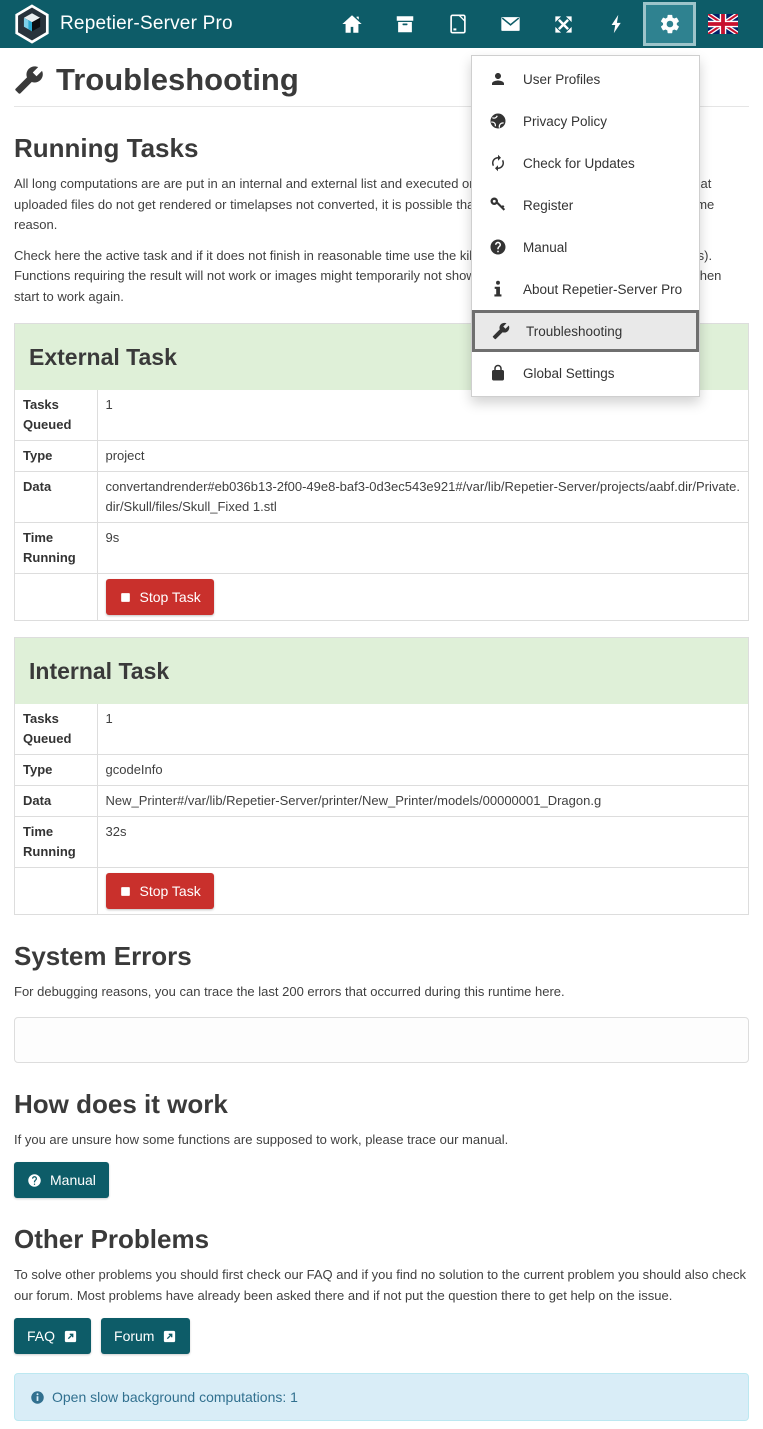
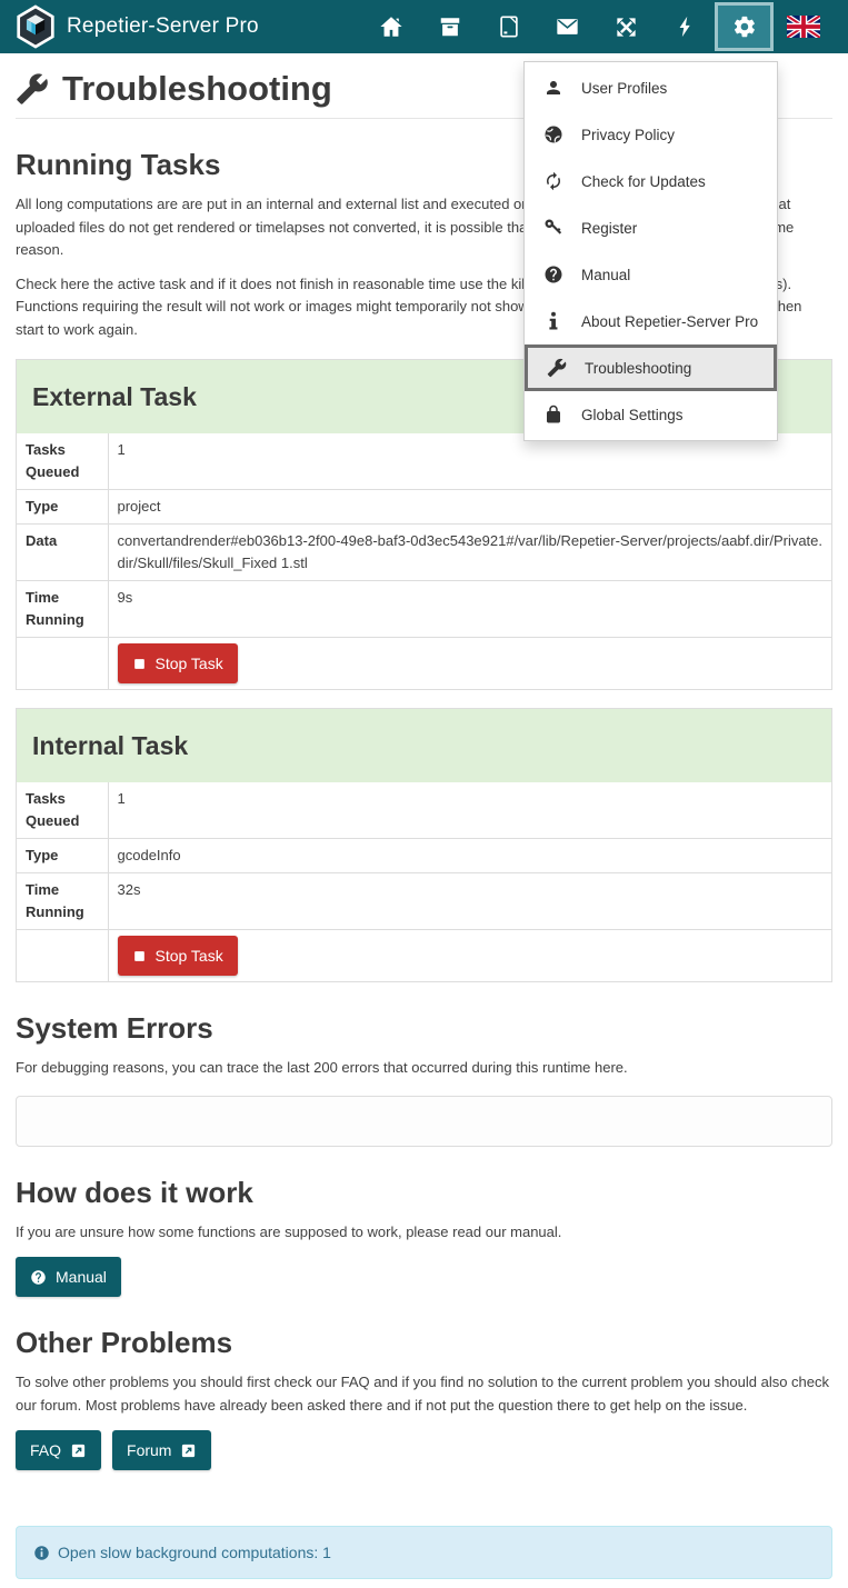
  Repetier-Server Pro
  User Profiles
  Privacy Policy
  Check for Updates
  Register
  Manual
  About Repetier-Server Pro
  Troubleshooting
  Global Settings
  Troubleshooting
  Running Tasks
  External Task
  Tasks Queued	1
  Type	project
  Data	convertandrender#eb036b13-2f00-49e8-baf3-0d3ec543e921#/var/lib/Repetier-Server/projects/aabf.dir/Private.dir/Skull/files/Skull_Fixed 1.stl
  Time Running	9s
  	Stop Task
  Internal Task
  Tasks Queued	1
  Type	gcodeInfo
- Data	New_Printer#/var/lib/Repetier-Server/printer/New_Printer/models/00000001_Dragon.g
  Time Running	32s
  	Stop Task
  System Errors
  For debugging reasons, you can trace the last 200 errors that occurred during this runtime here.
  How does it work
- If you are unsure how some functions are supposed to work, please trace our manual.
+ If you are unsure how some functions are supposed to work, please read our manual.
  Manual
  Other Problems
  To solve other problems you should first check our FAQ and if you find no solution to the current problem you should also check our forum. Most problems have already been asked there and if not put the question there to get help on the issue.
  FAQ
  Forum
  Open slow background computations: 1
